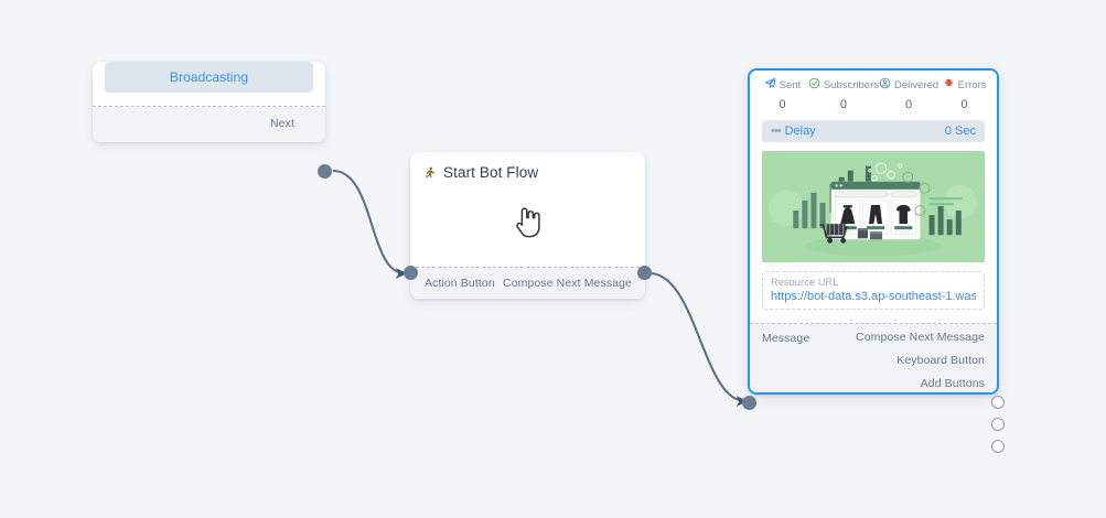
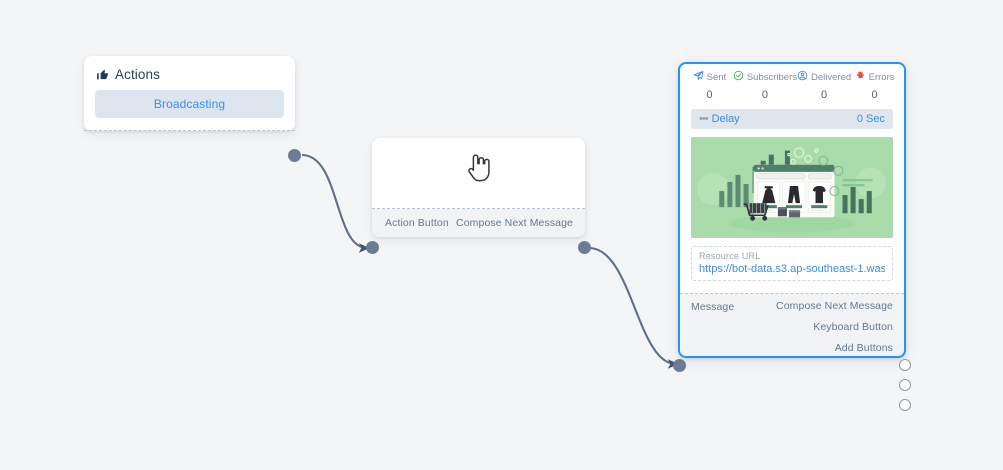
+ Actions
  Broadcasting
- Next
- Start Bot Flow
  Action Button
  Compose Next Message
  Sent
  0
  Subscribers
  0
  Delivered
  0
  Errors
  0
  •••
  Delay
  0 Sec
  Resource URL
  https://bot-data.s3.ap-southeast-1.was
  Message
  Compose Next Message
  Keyboard Button
  Add Buttons
